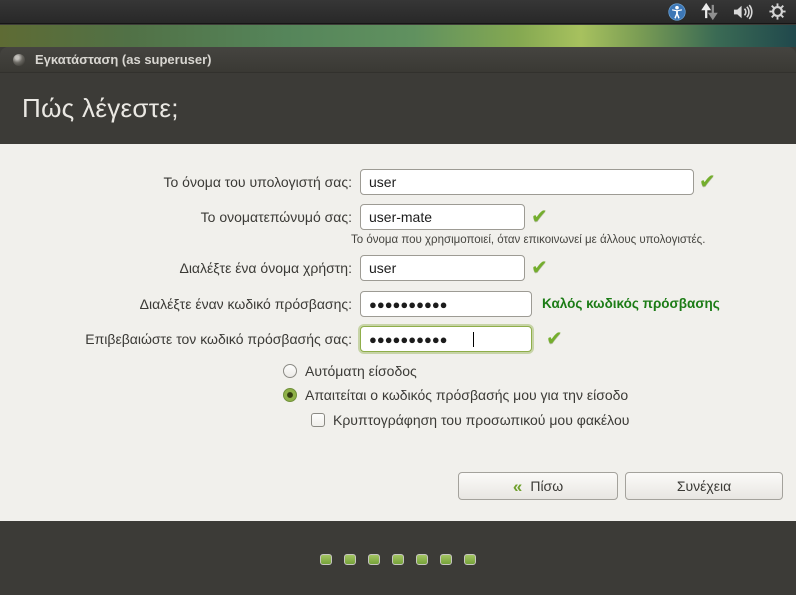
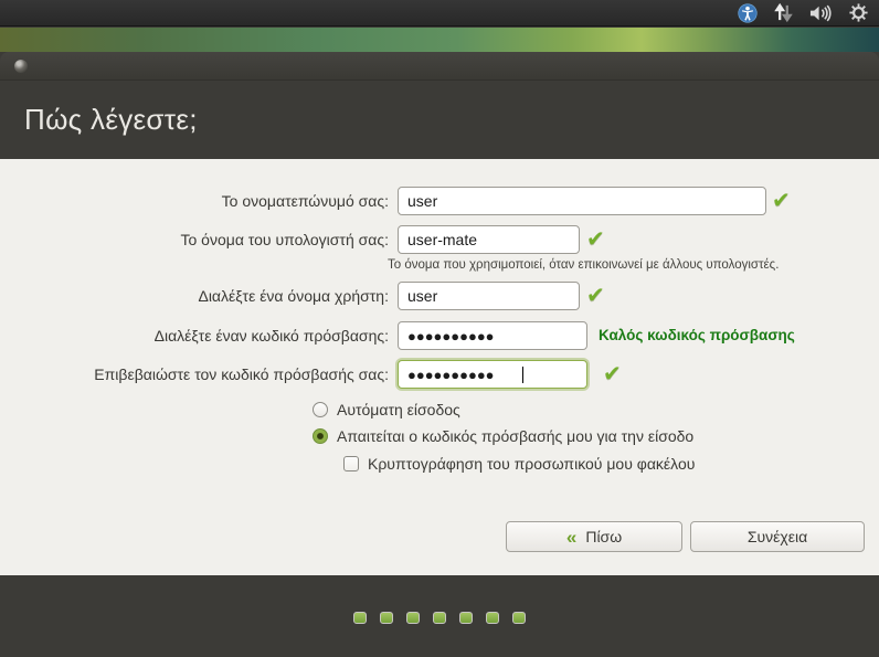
- Εγκατάσταση (as superuser)
  Πώς λέγεστε;
- Το όνομα του υπολογιστή σας:
+ Το ονοματεπώνυμό σας:
  user
  ✔
- Το ονοματεπώνυμό σας:
+ Το όνομα του υπολογιστή σας:
  user-mate
  ✔
  Το όνομα που χρησιμοποιεί, όταν επικοινωνεί με άλλους υπολογιστές.
  Διαλέξτε ένα όνομα χρήστη:
  user
  ✔
  Διαλέξτε έναν κωδικό πρόσβασης:
  ●●●●●●●●●●
  Καλός κωδικός πρόσβασης
  Επιβεβαιώστε τον κωδικό πρόσβασής σας:
  ●●●●●●●●●●
  ✔
  Αυτόματη είσοδος
  Απαιτείται ο κωδικός πρόσβασής μου για την είσοδο
  Κρυπτογράφηση του προσωπικού μου φακέλου
  «
  Πίσω
  Συνέχεια
